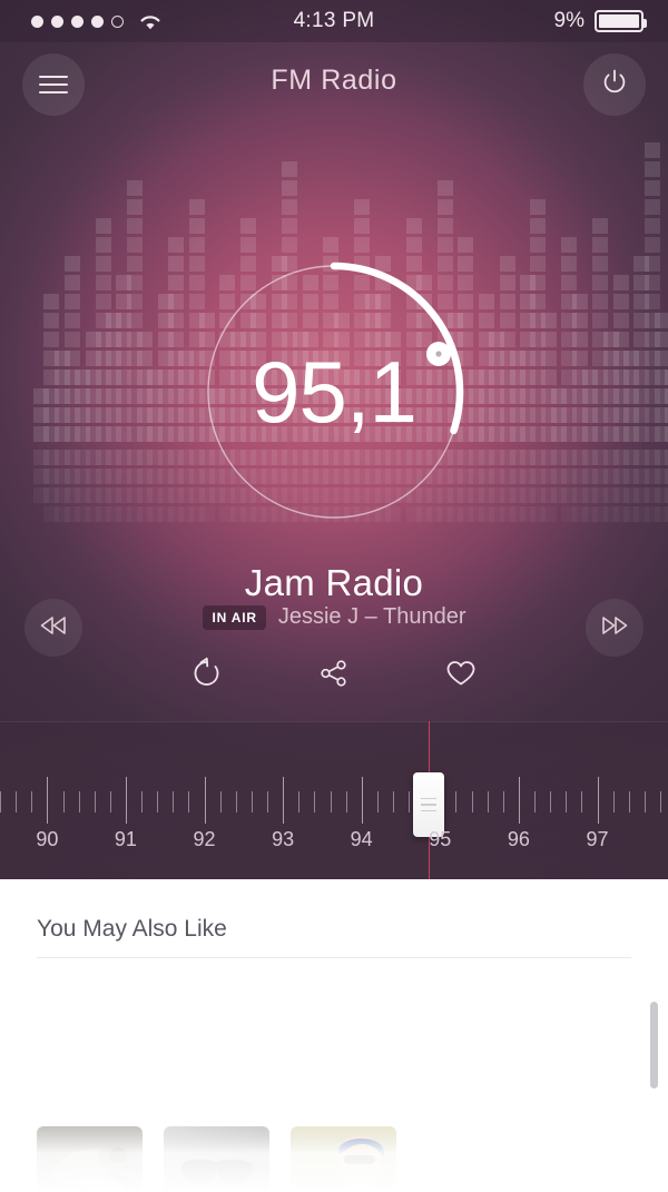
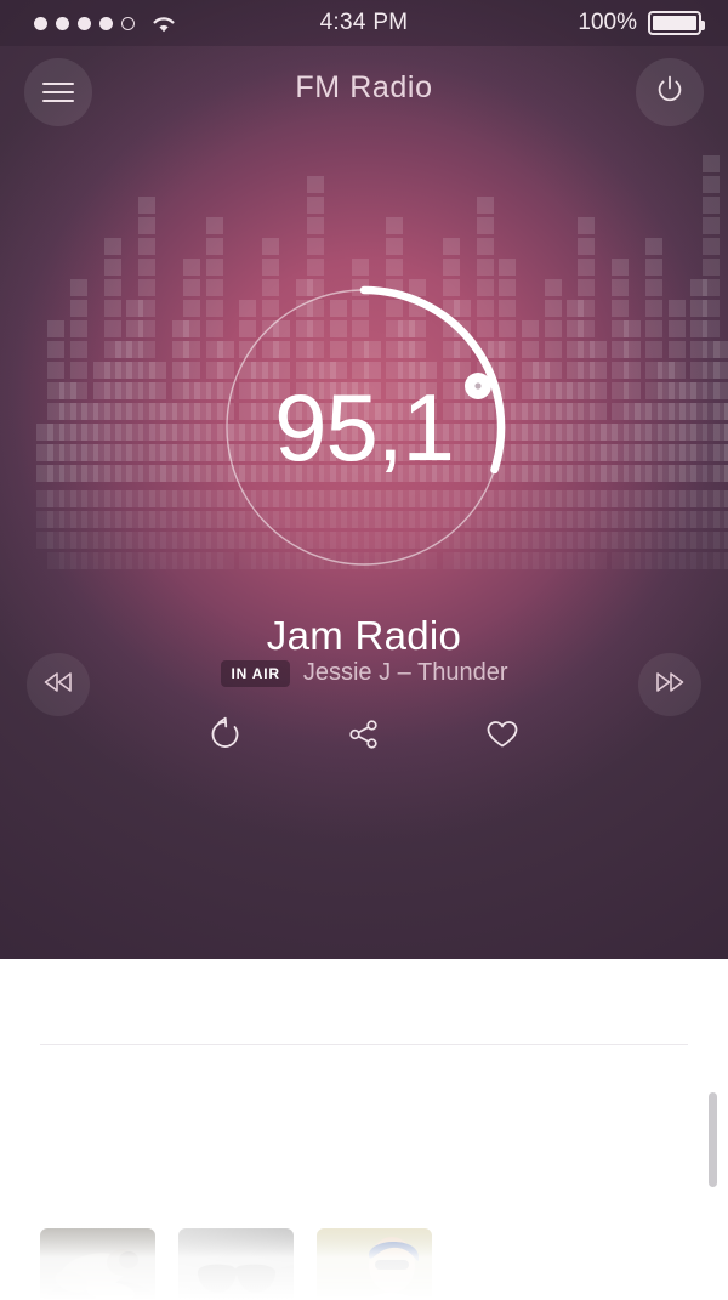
- 4:13 PM
+ 4:34 PM
- 9%
+ 100%
  FM Radio
  95,1
  Jam Radio
  IN AIR
  Jessie J – Thunder
- 90
- 91
- 92
- 93
- 94
- 95
- 96
- 97
- You May Also Like
